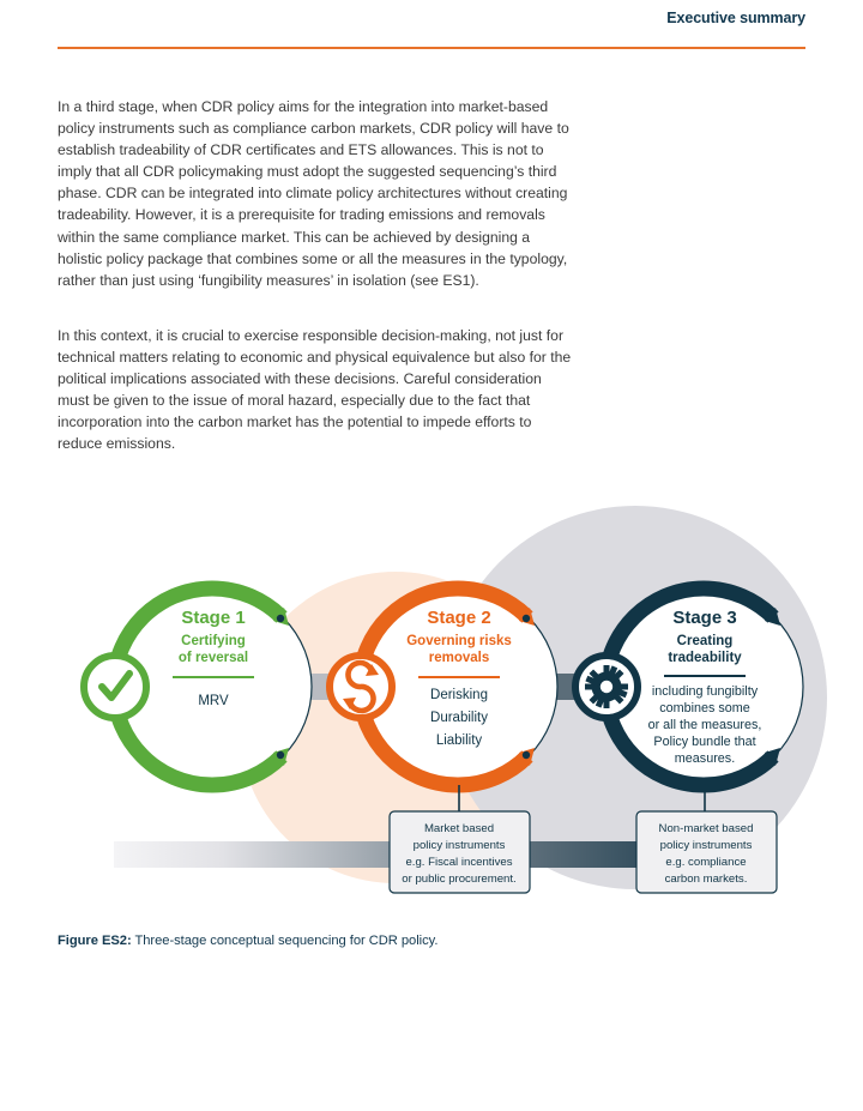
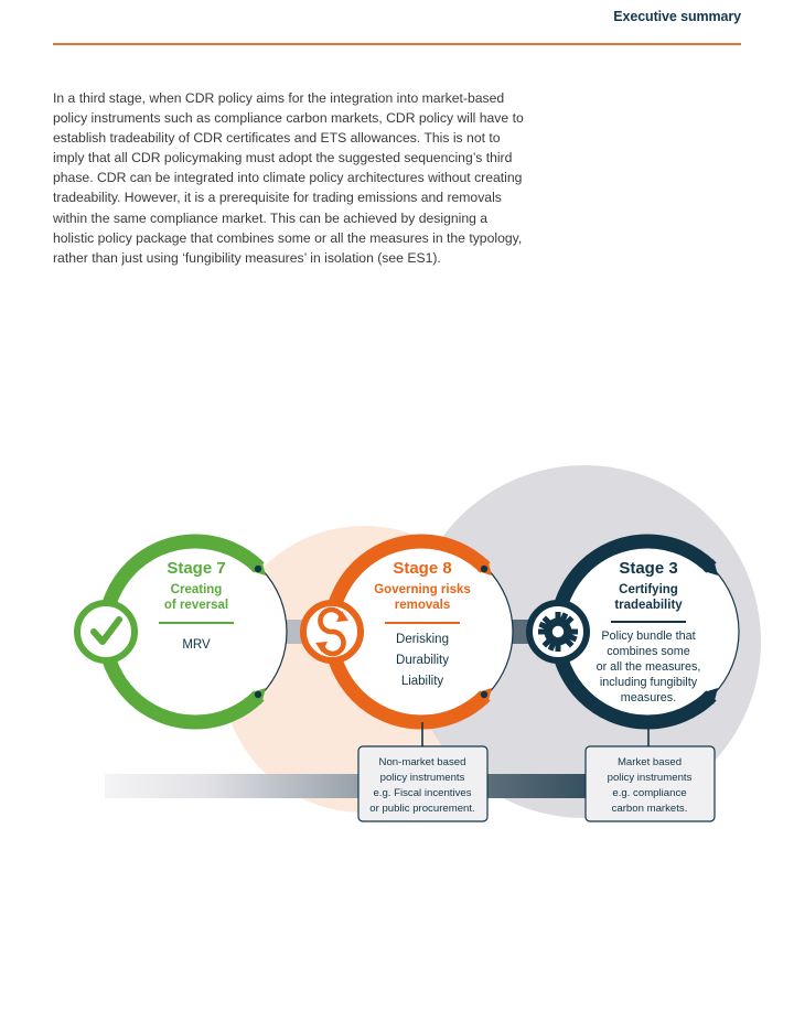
  Executive summary
  In a third stage, when CDR policy aims for the integration into market-based policy instruments such as compliance carbon markets, CDR policy will have to establish tradeability of CDR certificates and ETS allowances. This is not to imply that all CDR policymaking must adopt the suggested sequencing’s third phase. CDR can be integrated into climate policy architectures without creating tradeability. However, it is a prerequisite for trading emissions and removals within the same compliance market. This can be achieved by designing a holistic policy package that combines some or all the measures in the typology, rather than just using ‘fungibility measures’ in isolation (see ES1).
- In this context, it is crucial to exercise responsible decision-making, not just for technical matters relating to economic and physical equivalence but also for the political implications associated with these decisions. Careful consideration must be given to the issue of moral hazard, especially due to the fact that incorporation into the carbon market has the potential to impede efforts to reduce emissions.
- Stage 1
+ Stage 7
- Certifying
+ Creating
  of reversal
  MRV
- Stage 2
+ Stage 8
  Governing risks
  removals
  Derisking
  Durability
  Liability
  Stage 3
- Creating
+ Certifying
  tradeability
- including fungibilty
+ Policy bundle that
  combines some
  or all the measures,
- Policy bundle that
+ including fungibilty
  measures.
- Market based
+ Non-market based
  policy instruments
  e.g. Fiscal incentives
  or public procurement.
- Non-market based
+ Market based
  policy instruments
  e.g. compliance
  carbon markets.
- Figure ES2: Three-stage conceptual sequencing for CDR policy.
